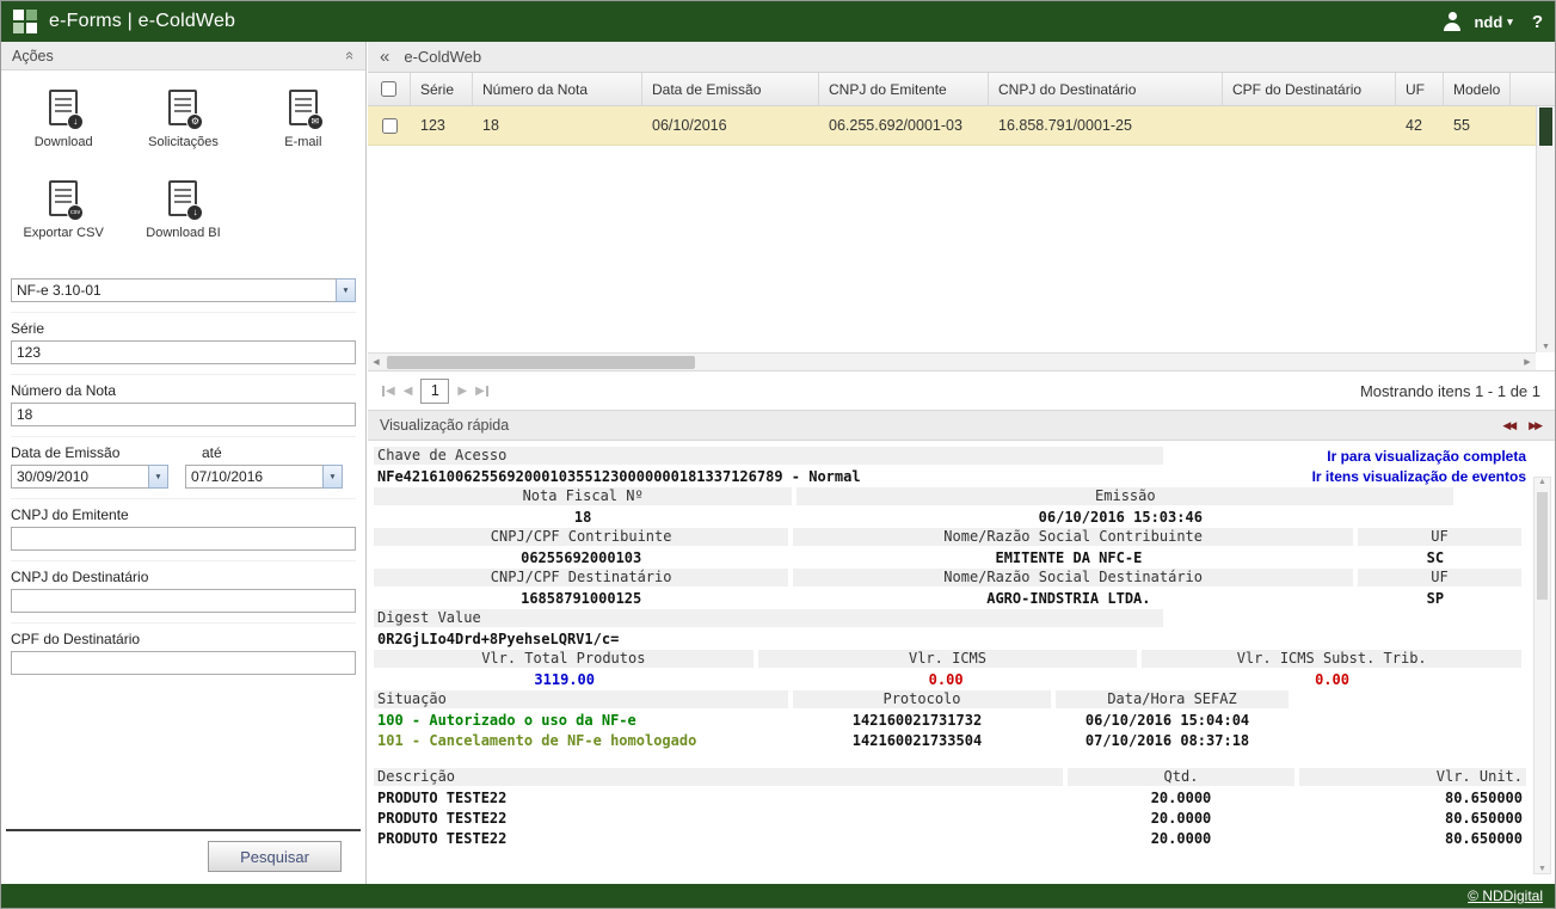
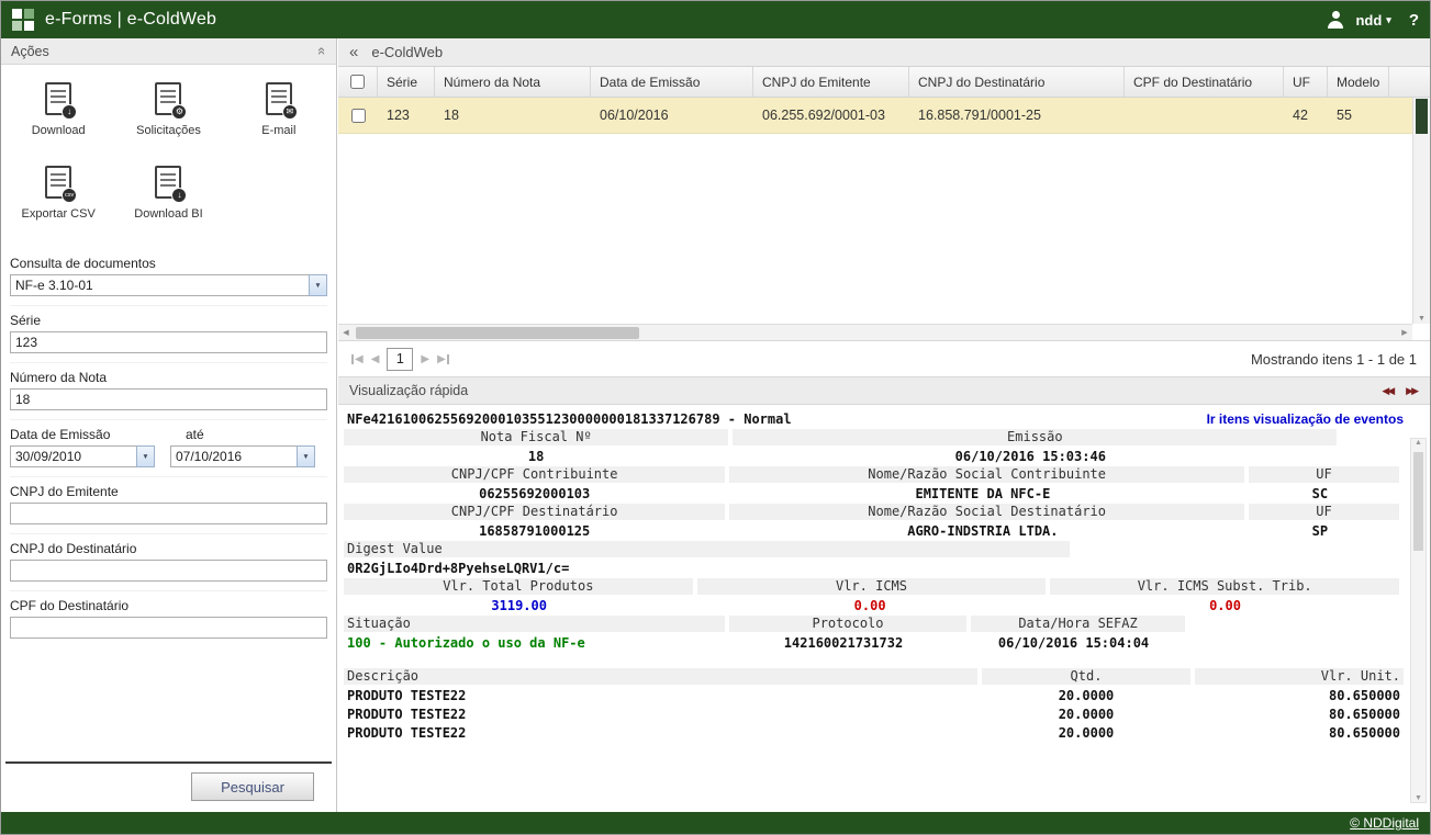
  e-Forms | e-ColdWeb
  ndd
  ▾
  ?
  Ações
  ↓
  Download
  ⚙
  Solicitações
  ✉
  E-mail
  Exportar CSV
  ↓
  Download BI
+ Consulta de documentos
  NF-e 3.10-01
  Série
  123
  Número da Nota
  18
  Data de Emissão
  até
  30/09/2010
  07/10/2016
  CNPJ do Emitente
  CNPJ do Destinatário
  CPF do Destinatário
  Pesquisar
  «
  e-ColdWeb
  Série
  Número da Nota
  Data de Emissão
  CNPJ do Emitente
  CNPJ do Destinatário
  CPF do Destinatário
  UF
  Modelo
  123
  18
  06/10/2016
  06.255.692/0001-03
  16.858.791/0001-25
  42
  55
  ◀
  ◀
  1
  ▶
  ▶
  Mostrando itens 1 - 1 de 1
  Visualização rápida
  ◀◀
  ▶▶
- Chave de Acesso
- Ir para visualização completa
  NFe42161006255692000103551230000000181337126789 - Normal
  Ir itens visualização de eventos
  Nota Fiscal Nº
  Emissão
  18
  06/10/2016 15:03:46
  CNPJ/CPF Contribuinte
  Nome/Razão Social Contribuinte
  UF
  06255692000103
  EMITENTE DA NFC-E
  SC
  CNPJ/CPF Destinatário
  Nome/Razão Social Destinatário
  UF
  16858791000125
  AGRO-INDSTRIA LTDA.
  SP
  Digest Value
  0R2GjLIo4Drd+8PyehseLQRV1/c=
  Vlr. Total Produtos
  Vlr. ICMS
  Vlr. ICMS Subst. Trib.
  3119.00
  0.00
  0.00
  Situação
  Protocolo
  Data/Hora SEFAZ
  100 - Autorizado o uso da NF-e
  142160021731732
  06/10/2016 15:04:04
- 101 - Cancelamento de NF-e homologado
- 142160021733504
- 07/10/2016 08:37:18
  Descrição
  Qtd.
  Vlr. Unit.
  PRODUTO TESTE22
  20.0000
  80.650000
  PRODUTO TESTE22
  20.0000
  80.650000
  PRODUTO TESTE22
  20.0000
  80.650000
  © NDDigital
